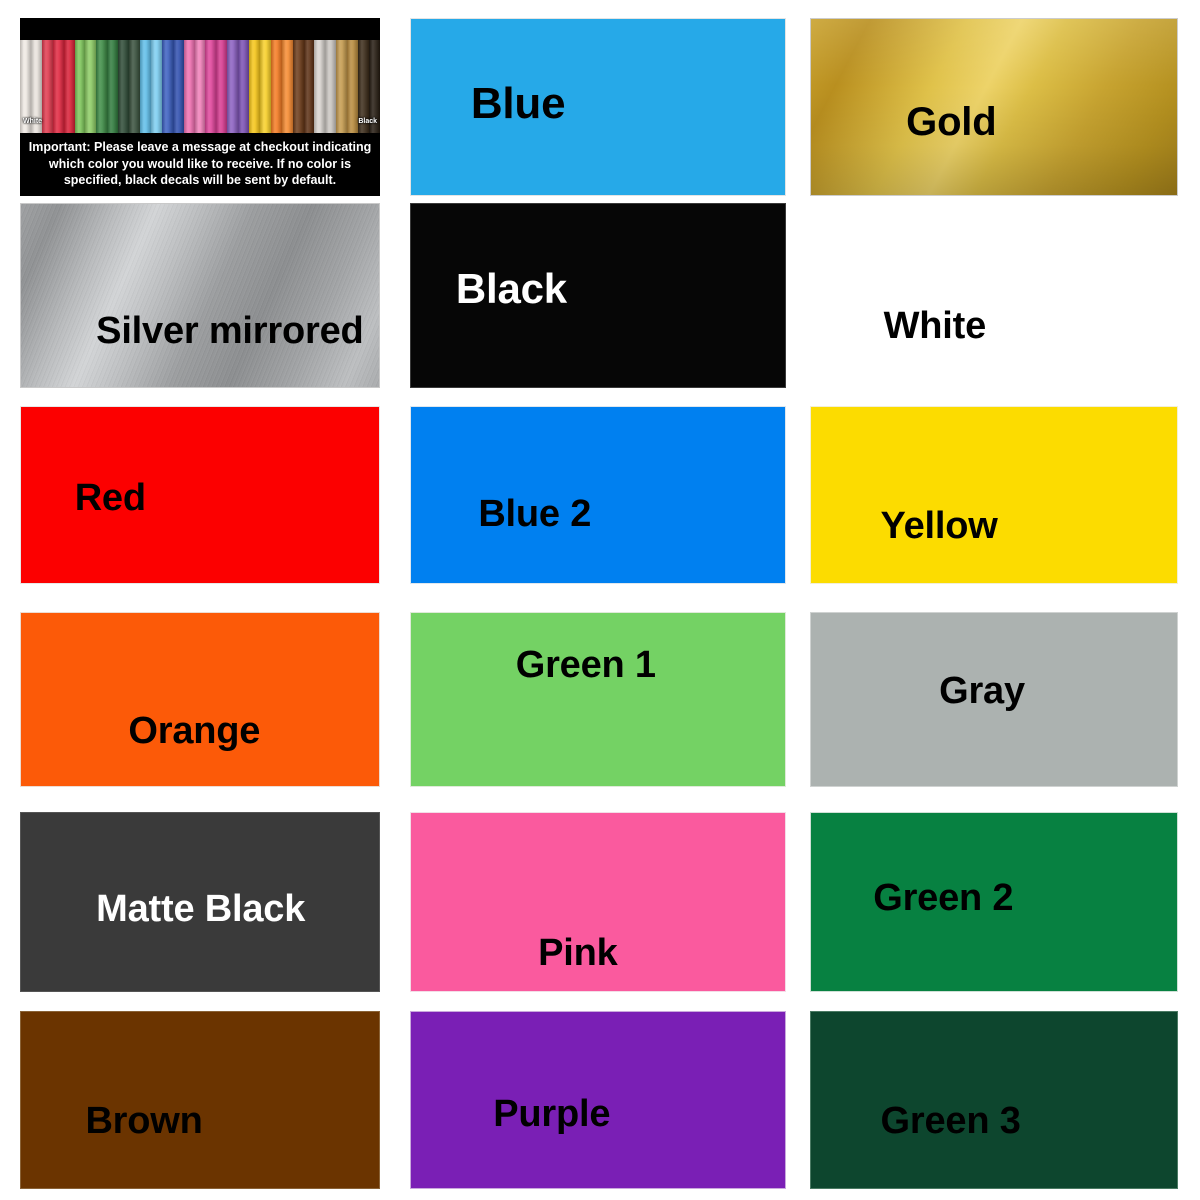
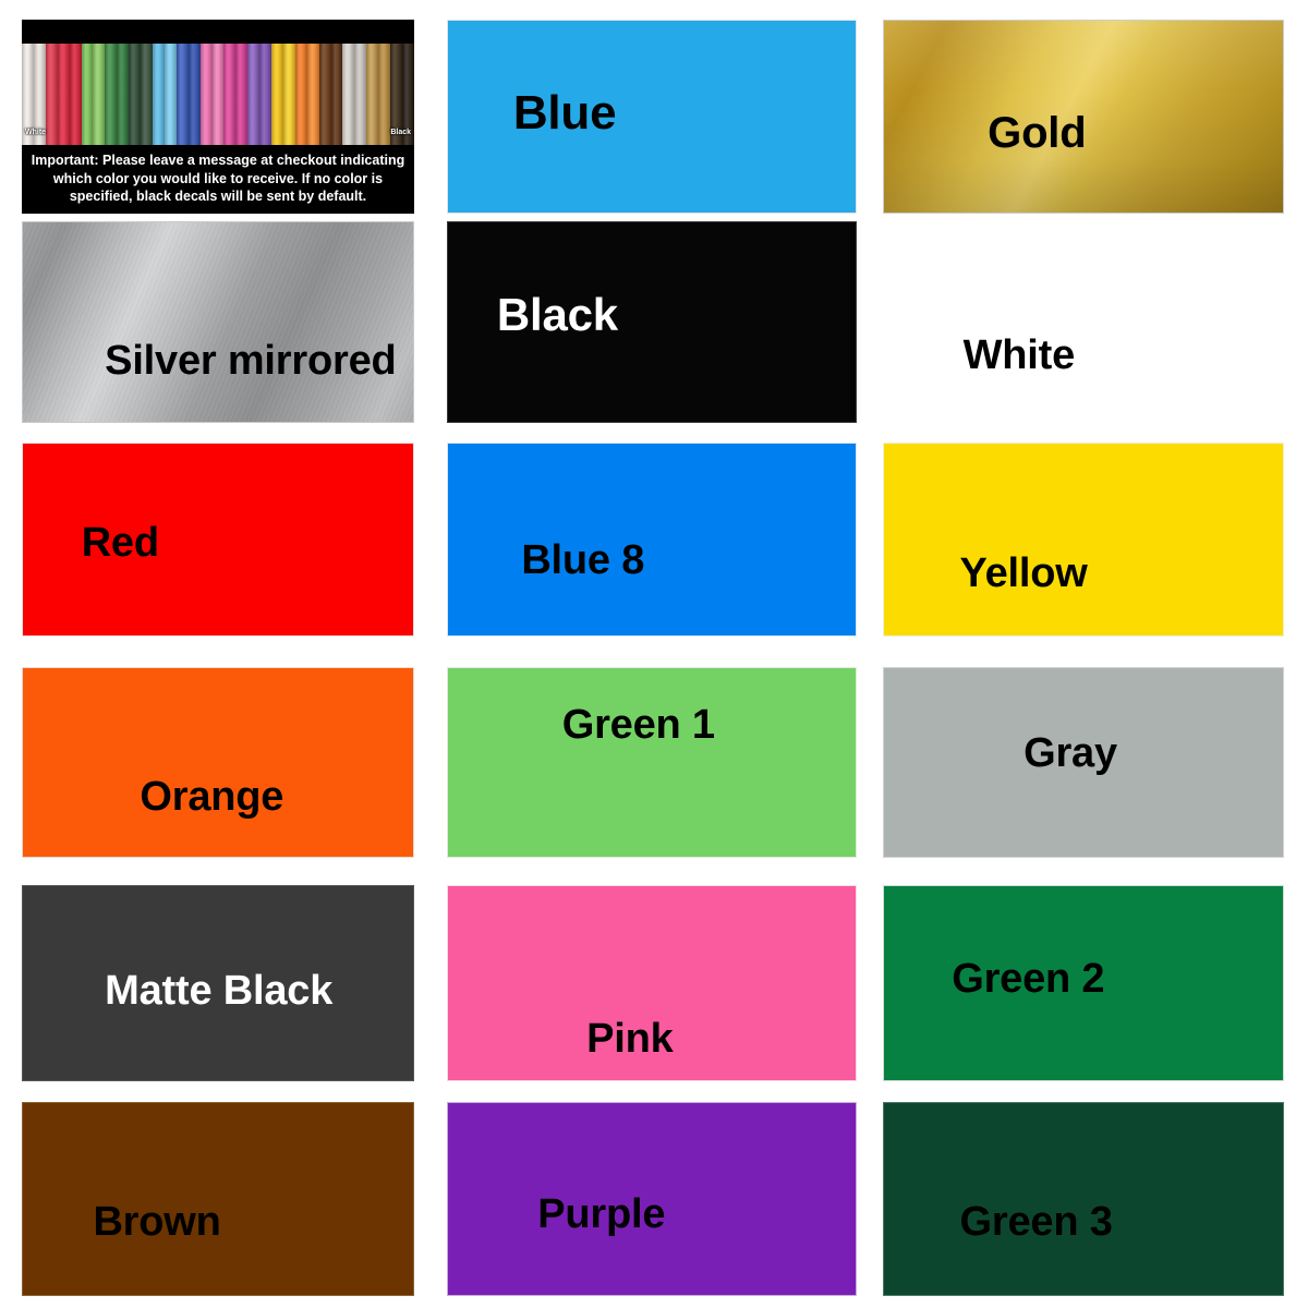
  Important: Please leave a message at checkout indicating which color you would like to receive. If no color is specified, black decals will be sent by default.
  Blue
  Gold
  Silver mirrored
  Black
  White
  Red
- Blue 2
+ Blue 8
  Yellow
  Orange
  Green 1
  Gray
  Matte Black
  Pink
  Green 2
  Brown
  Purple
  Green 3
